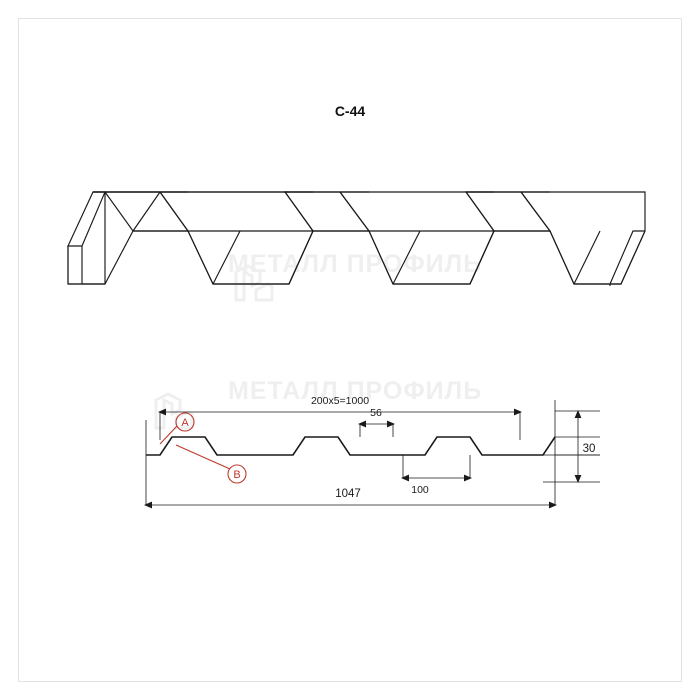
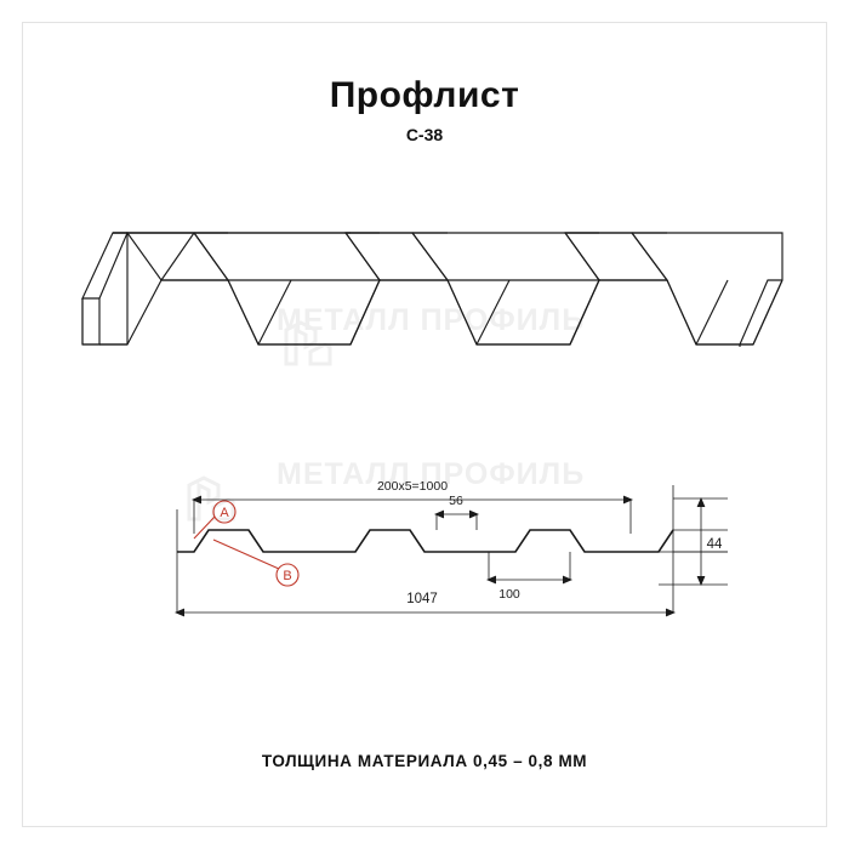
+ Профлист
- С-44
+ С-38
  МЕТАЛЛ ПРОФИЛЬ
  МЕТАЛЛ ПРОФИЛЬ
  200x5=1000
  56
  100
  1047
- 30
+ 44
  A
  B
+ ТОЛЩИНА МАТЕРИАЛА 0,45 – 0,8 ММ
